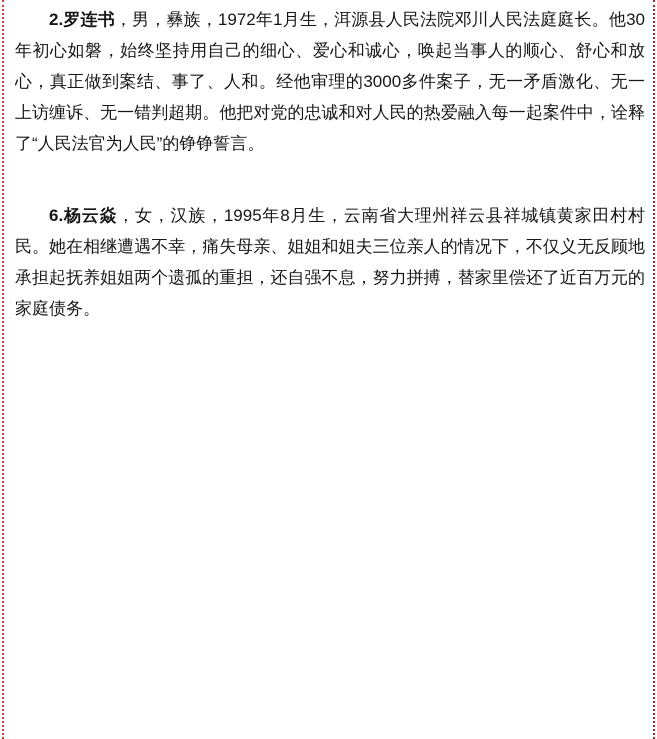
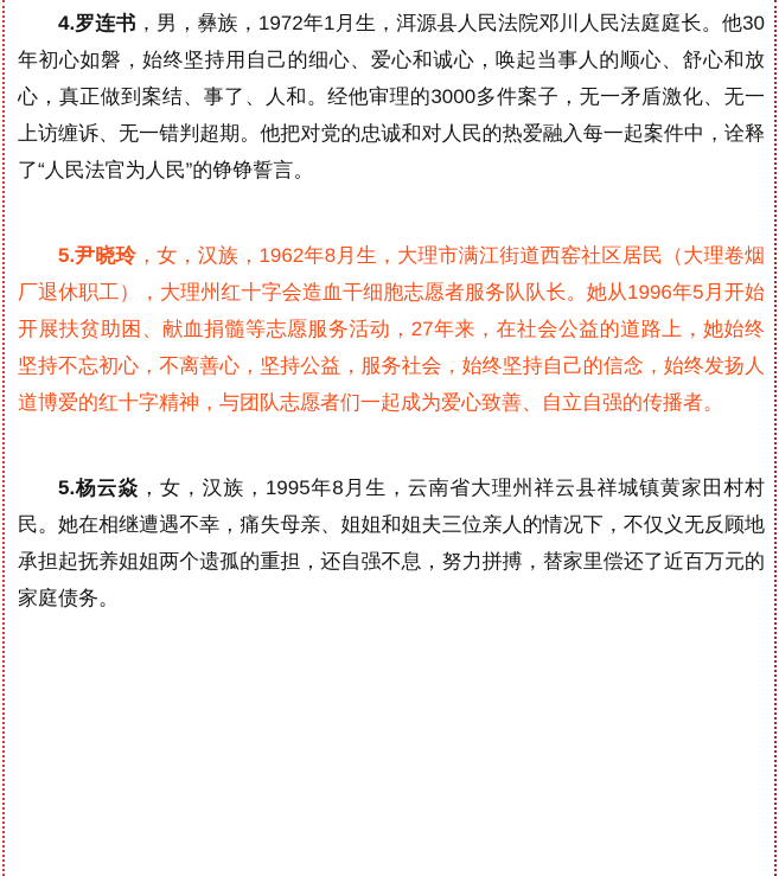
- 2.罗连书，男，彝族，1972年1月生，洱源县人民法院邓川人民法庭庭长。他30年初心如磐，始终坚持用自己的细心、爱心和诚心，唤起当事人的顺心、舒心和放心，真正做到案结、事了、人和。经他审理的3000多件案子，无一矛盾激化、无一上访缠诉、无一错判超期。他把对党的忠诚和对人民的热爱融入每一起案件中，诠释了“人民法官为人民”的铮铮誓言。
+ 4.罗连书，男，彝族，1972年1月生，洱源县人民法院邓川人民法庭庭长。他30年初心如磐，始终坚持用自己的细心、爱心和诚心，唤起当事人的顺心、舒心和放心，真正做到案结、事了、人和。经他审理的3000多件案子，无一矛盾激化、无一上访缠诉、无一错判超期。他把对党的忠诚和对人民的热爱融入每一起案件中，诠释了“人民法官为人民”的铮铮誓言。
+ 5.尹晓玲，女，汉族，1962年8月生，大理市满江街道西窑社区居民（大理卷烟厂退休职工），大理州红十字会造血干细胞志愿者服务队队长。她从1996年5月开始开展扶贫助困、献血捐髓等志愿服务活动，27年来，在社会公益的道路上，她始终坚持不忘初心，不离善心，坚持公益，服务社会，始终坚持自己的信念，始终发扬人道博爱的红十字精神，与团队志愿者们一起成为爱心致善、自立自强的传播者。
- 6.杨云焱，女，汉族，1995年8月生，云南省大理州祥云县祥城镇黄家田村村民。她在相继遭遇不幸，痛失母亲、姐姐和姐夫三位亲人的情况下，不仅义无反顾地承担起抚养姐姐两个遗孤的重担，还自强不息，努力拼搏，替家里偿还了近百万元的家庭债务。
+ 5.杨云焱，女，汉族，1995年8月生，云南省大理州祥云县祥城镇黄家田村村民。她在相继遭遇不幸，痛失母亲、姐姐和姐夫三位亲人的情况下，不仅义无反顾地承担起抚养姐姐两个遗孤的重担，还自强不息，努力拼搏，替家里偿还了近百万元的家庭债务。
